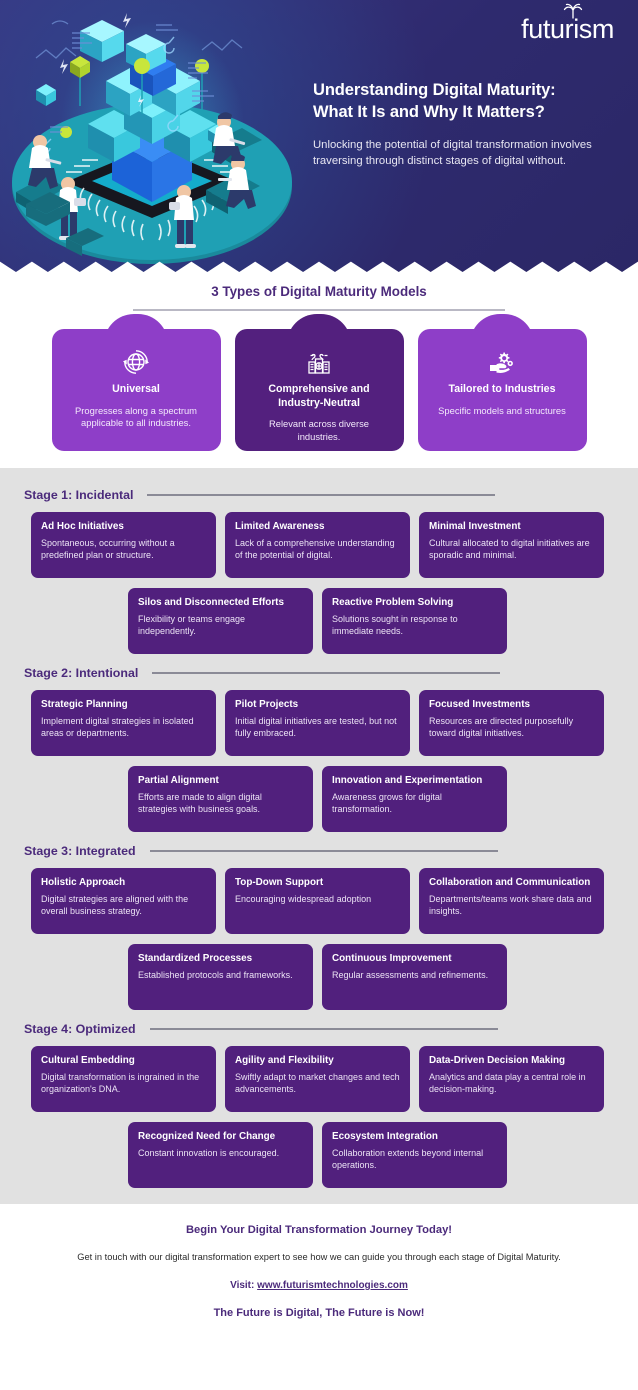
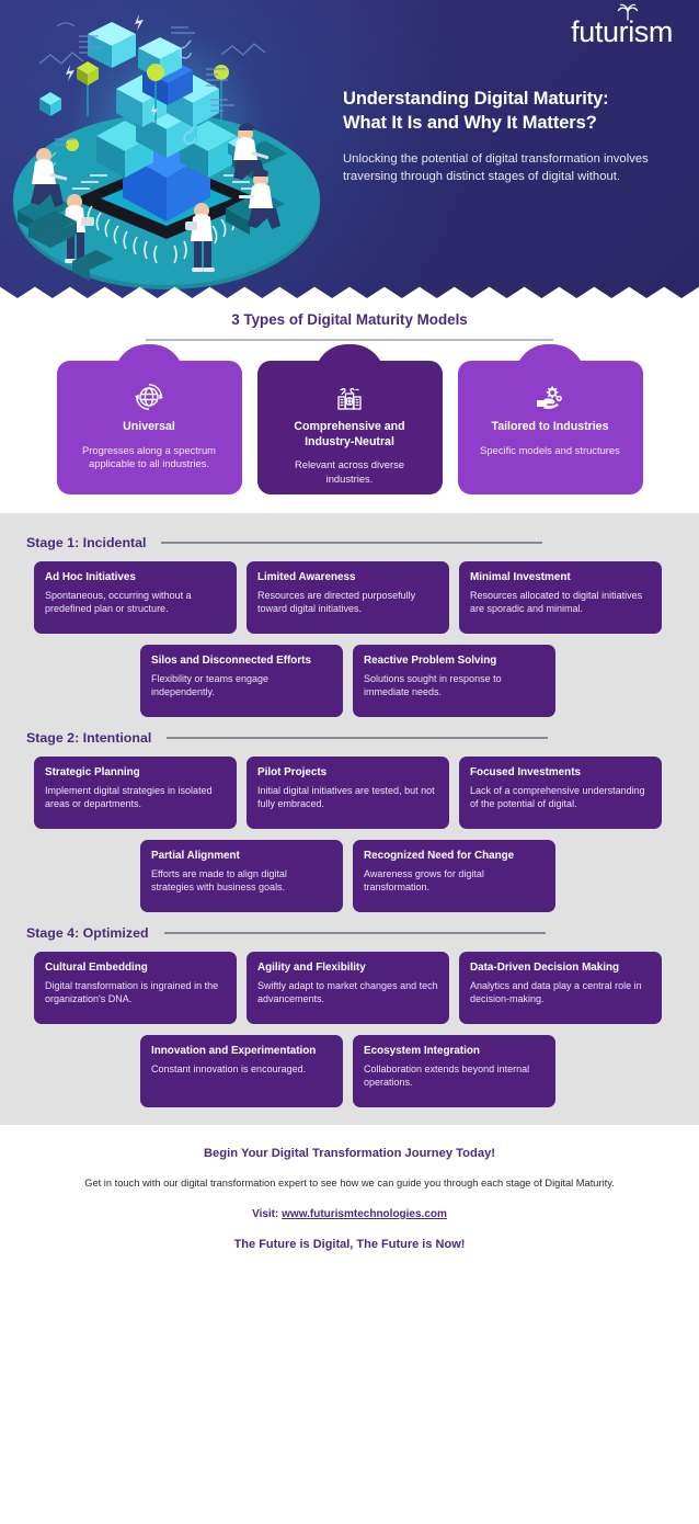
  Understanding Digital Maturity:
  What It Is and Why It Matters?
  Unlocking the potential of digital transformation involves traversing through distinct stages of digital without.
  futurism
  3 Types of Digital Maturity Models
  Universal
  Progresses along a spectrum applicable to all industries.
  Comprehensive and Industry-Neutral
  Relevant across diverse industries.
  Tailored to Industries
  Specific models and structures
  Stage 1: Incidental
  Ad Hoc Initiatives
  Spontaneous, occurring without a predefined plan or structure.
  Limited Awareness
- Lack of a comprehensive understanding of the potential of digital.
+ Resources are directed purposefully toward digital initiatives.
  Minimal Investment
- Cultural allocated to digital initiatives are sporadic and minimal.
+ Resources allocated to digital initiatives are sporadic and minimal.
  Silos and Disconnected Efforts
  Flexibility or teams engage independently.
  Reactive Problem Solving
  Solutions sought in response to immediate needs.
  Stage 2: Intentional
  Strategic Planning
  Implement digital strategies in isolated areas or departments.
  Pilot Projects
  Initial digital initiatives are tested, but not fully embraced.
  Focused Investments
- Resources are directed purposefully toward digital initiatives.
+ Lack of a comprehensive understanding of the potential of digital.
  Partial Alignment
  Efforts are made to align digital strategies with business goals.
- Innovation and Experimentation
+ Recognized Need for Change
  Awareness grows for digital transformation.
- Stage 3: Integrated
- Holistic Approach
- Digital strategies are aligned with the overall business strategy.
- Top-Down Support
- Encouraging widespread adoption
- Collaboration and Communication
- Departments/teams work share data and insights.
- Standardized Processes
- Established protocols and frameworks.
- Continuous Improvement
- Regular assessments and refinements.
  Stage 4: Optimized
  Cultural Embedding
  Digital transformation is ingrained in the organization's DNA.
  Agility and Flexibility
  Swiftly adapt to market changes and tech advancements.
  Data-Driven Decision Making
  Analytics and data play a central role in decision-making.
- Recognized Need for Change
+ Innovation and Experimentation
  Constant innovation is encouraged.
  Ecosystem Integration
  Collaboration extends beyond internal operations.
  Begin Your Digital Transformation Journey Today!
  Get in touch with our digital transformation expert to see how we can guide you through each stage of Digital Maturity.
  Visit: www.futurismtechnologies.com
  The Future is Digital, The Future is Now!
